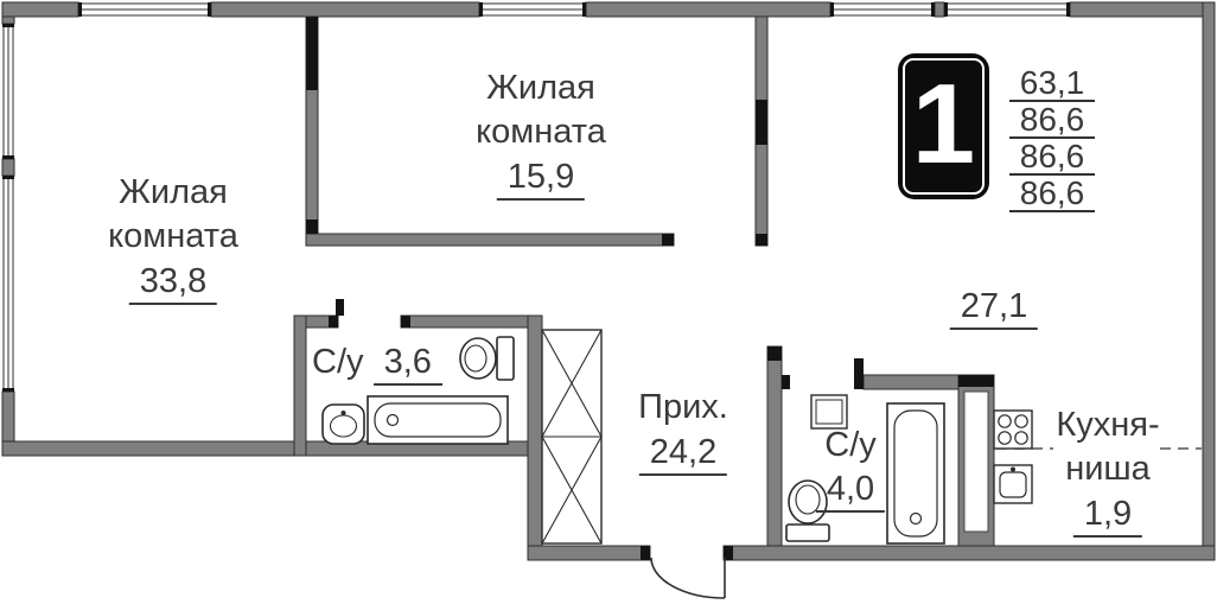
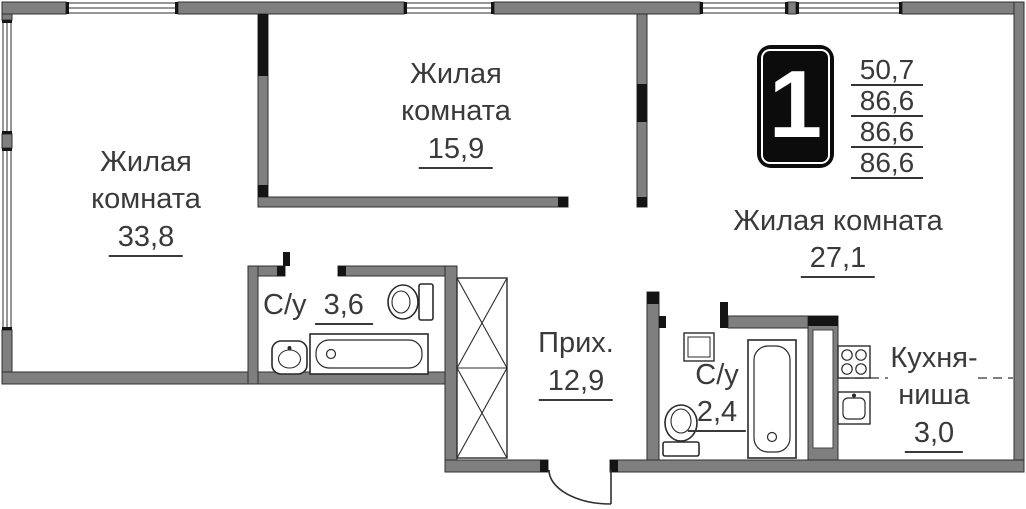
  Жилая
  комната
  33,8
  Жилая
  комната
  15,9
+ Жилая комната
  27,1
  С/у 3,6
  Прих.
- 24,2
+ 12,9
  С/у
- 4,0
+ 2,4
  Кухня-
  ниша
- 1,9
+ 3,0
  1
- 63,1
+ 50,7
  86,6
  86,6
  86,6
